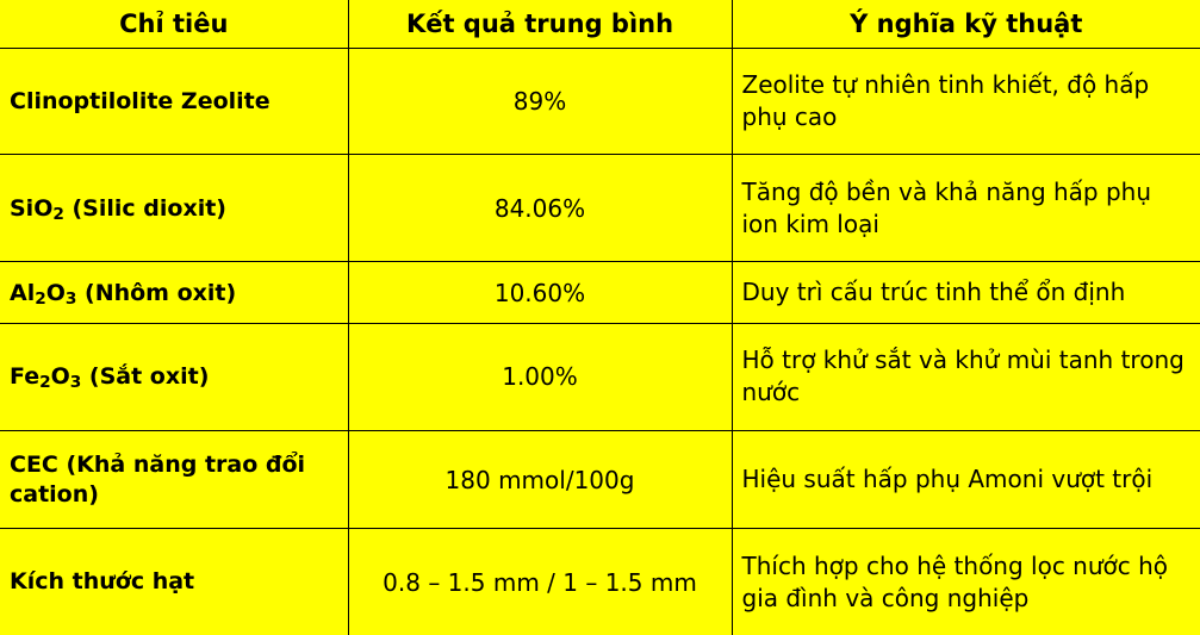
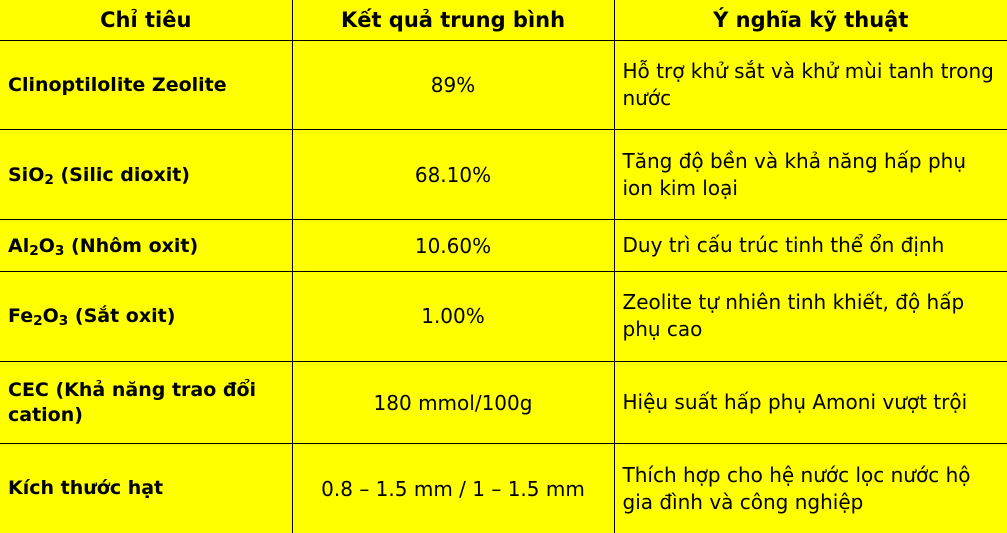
  Chỉ tiêu	Kết quả trung bình	Ý nghĩa kỹ thuật
- Clinoptilolite Zeolite	89%	Zeolite tự nhiên tinh khiết, độ hấp phụ cao
+ Clinoptilolite Zeolite	89%	Hỗ trợ khử sắt và khử mùi tanh trong nước
- SiO2 (Silic dioxit)	84.06%	Tăng độ bền và khả năng hấp phụ ion kim loại
+ SiO2 (Silic dioxit)	68.10%	Tăng độ bền và khả năng hấp phụ ion kim loại
  Al2O3 (Nhôm oxit)	10.60%	Duy trì cấu trúc tinh thể ổn định
- Fe2O3 (Sắt oxit)	1.00%	Hỗ trợ khử sắt và khử mùi tanh trong nước
+ Fe2O3 (Sắt oxit)	1.00%	Zeolite tự nhiên tinh khiết, độ hấp phụ cao
  CEC (Khả năng trao đổi cation)	180 mmol/100g	Hiệu suất hấp phụ Amoni vượt trội
- Kích thước hạt	0.8 – 1.5 mm / 1 – 1.5 mm	Thích hợp cho hệ thống lọc nước hộ gia đình và công nghiệp
+ Kích thước hạt	0.8 – 1.5 mm / 1 – 1.5 mm	Thích hợp cho hệ nước lọc nước hộ gia đình và công nghiệp
